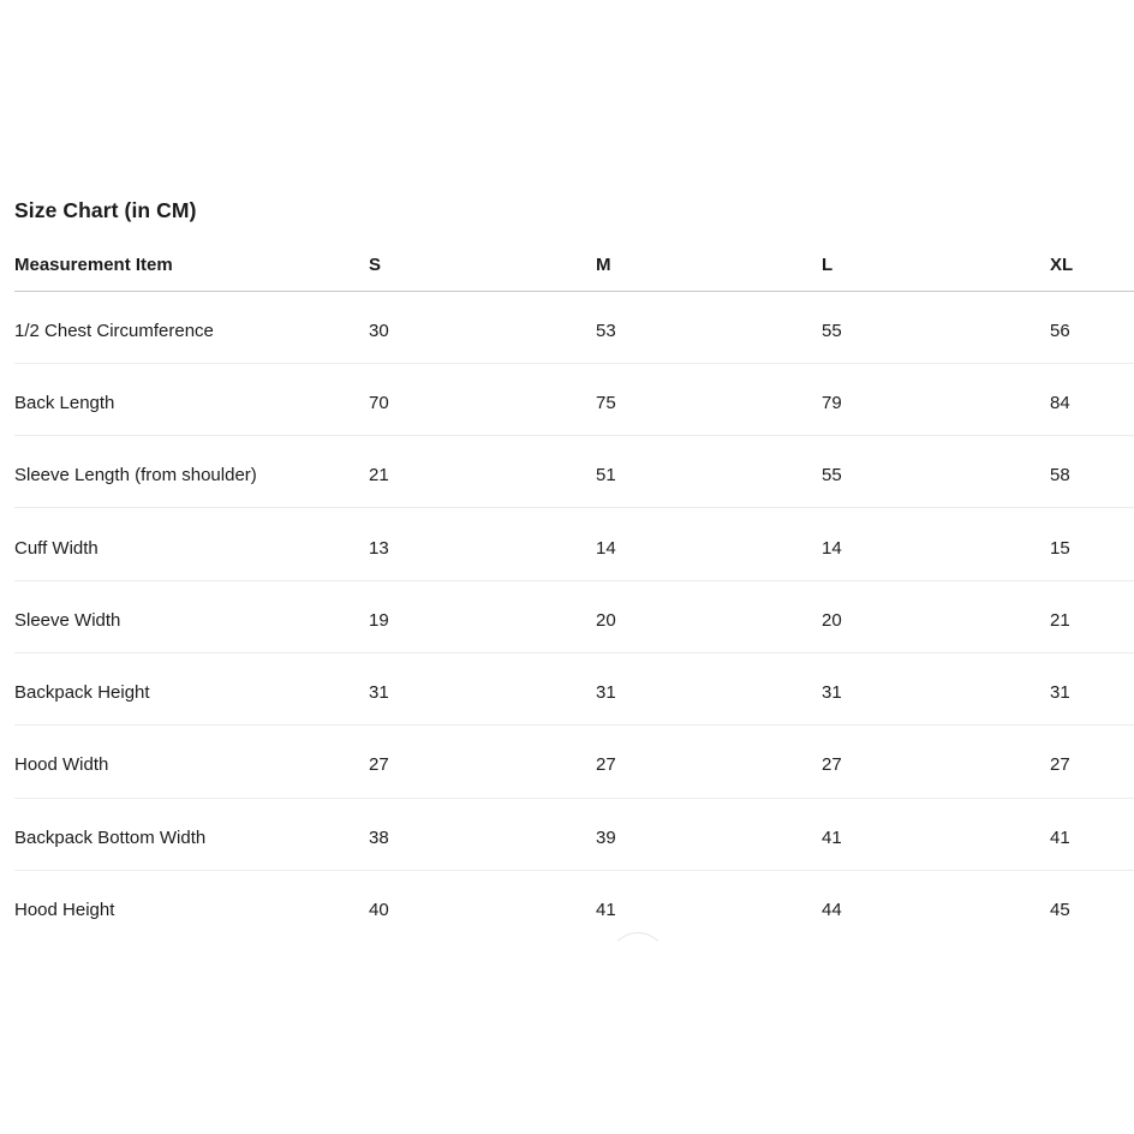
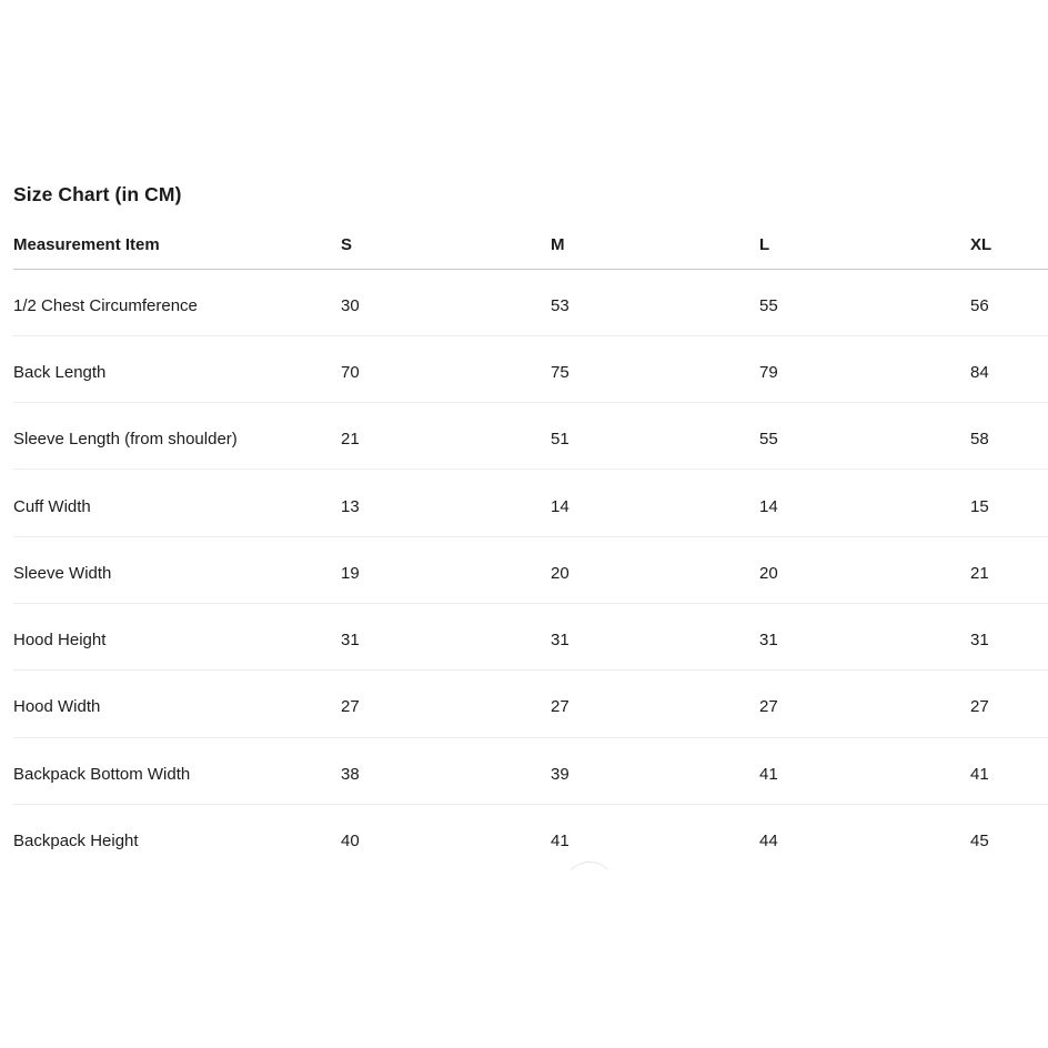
  Size Chart (in CM)
  Measurement Item	S	M	L	XL
  1/2 Chest Circumference	30	53	55	56
  Back Length	70	75	79	84
  Sleeve Length (from shoulder)	21	51	55	58
  Cuff Width	13	14	14	15
  Sleeve Width	19	20	20	21
- Backpack Height	31	31	31	31
+ Hood Height	31	31	31	31
  Hood Width	27	27	27	27
  Backpack Bottom Width	38	39	41	41
- Hood Height	40	41	44	45
+ Backpack Height	40	41	44	45
